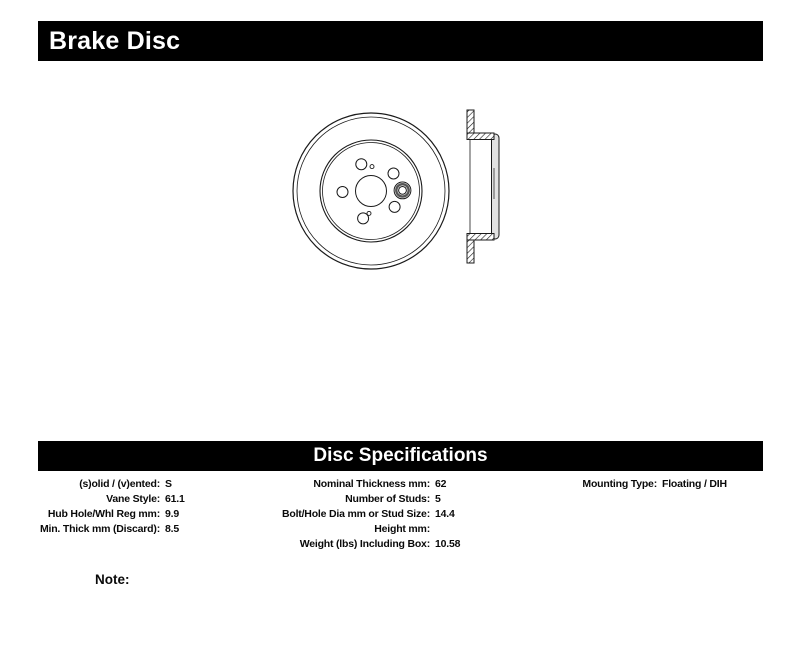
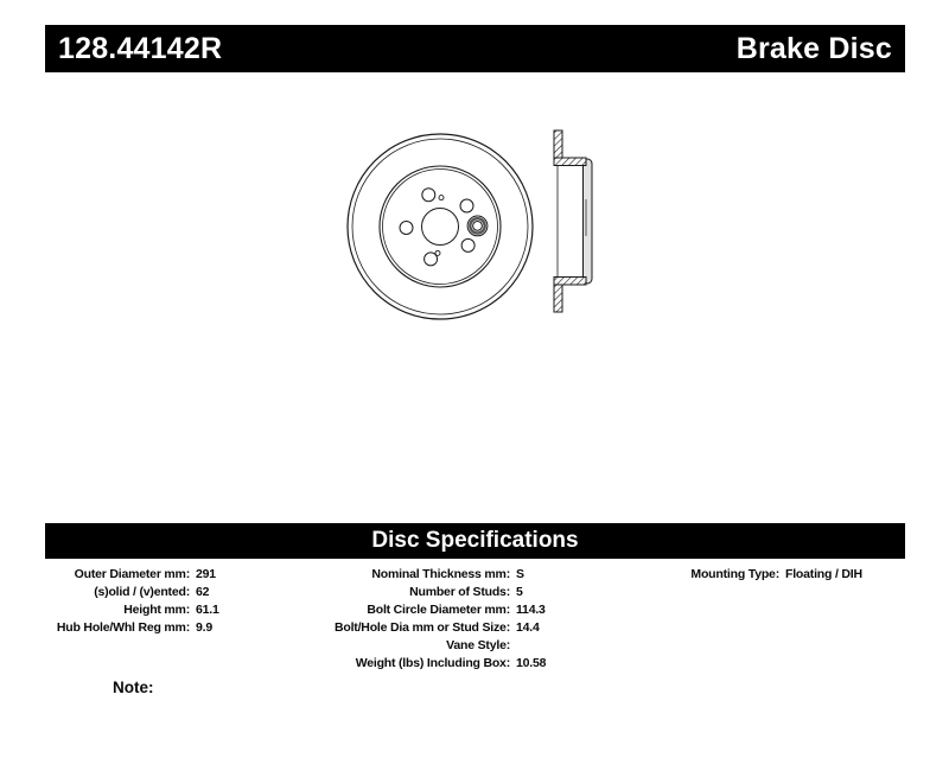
+ 128.44142R
  Brake Disc
  Disc Specifications
+ Outer Diameter mm:
+ 291
  (s)olid / (v)ented:
- S
+ 62
- Vane Style:
+ Height mm:
  61.1
  Hub Hole/Whl Reg mm:
  9.9
- Min. Thick mm (Discard):
- 8.5
  Nominal Thickness mm:
- 62
+ S
  Number of Studs:
  5
+ Bolt Circle Diameter mm:
+ 114.3
  Bolt/Hole Dia mm or Stud Size:
  14.4
- Height mm:
+ Vane Style:
  Weight (lbs) Including Box:
  10.58
  Mounting Type:
  Floating / DIH
  Note:
